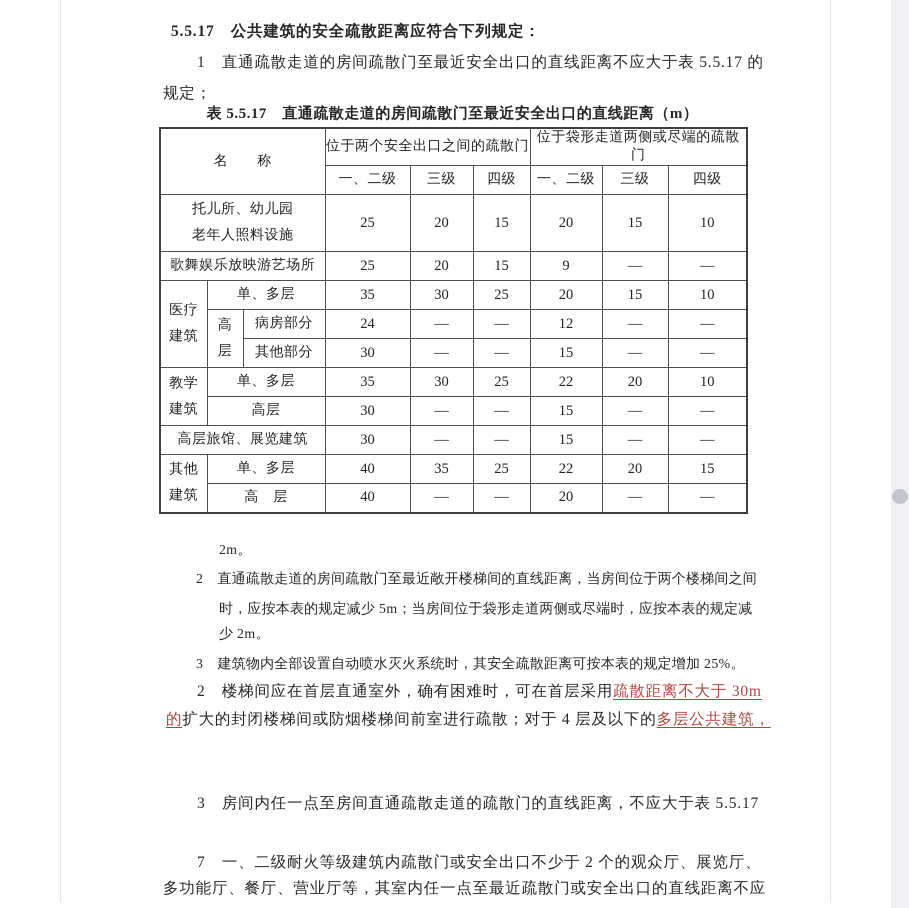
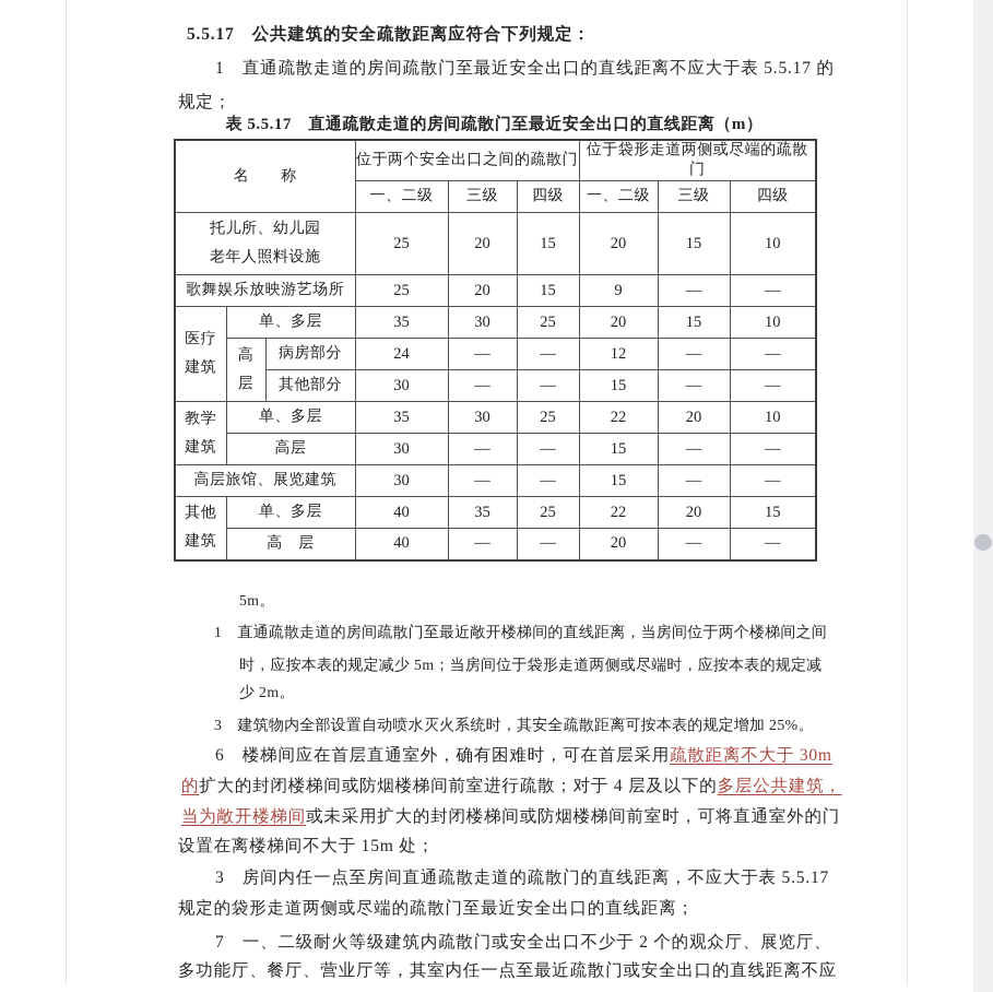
  5.5.17 公共建筑的安全疏散距离应符合下列规定：
  1 直通疏散走道的房间疏散门至最近安全出口的直线距离不应大于表 5.5.17 的
  规定；
  表 5.5.17 直通疏散走道的房间疏散门至最近安全出口的直线距离（m）
  名 称	位于两个安全出口之间的疏散门	位于袋形走道两侧或尽端的疏散门
  一、二级	三级	四级	一、二级	三级	四级
  托儿所、幼儿园 老年人照料设施	25	20	15	20	15	10
  歌舞娱乐放映游艺场所	25	20	15	9	—	—
  医疗 建筑	单、多层	35	30	25	20	15	10
  高 层	病房部分	24	—	—	12	—	—
  其他部分	30	—	—	15	—	—
  教学 建筑	单、多层	35	30	25	22	20	10
  高层	30	—	—	15	—	—
  高层旅馆、展览建筑	30	—	—	15	—	—
  其他 建筑	单、多层	40	35	25	22	20	15
  高 层	40	—	—	20	—	—
- 2m。
+ 5m。
- 2 直通疏散走道的房间疏散门至最近敞开楼梯间的直线距离，当房间位于两个楼梯间之间
+ 1 直通疏散走道的房间疏散门至最近敞开楼梯间的直线距离，当房间位于两个楼梯间之间
  时，应按本表的规定减少 5m；当房间位于袋形走道两侧或尽端时，应按本表的规定减
  少 2m。
  3 建筑物内全部设置自动喷水灭火系统时，其安全疏散距离可按本表的规定增加 25%。
- 2 楼梯间应在首层直通室外，确有困难时，可在首层采用疏散距离不大于 30m
+ 6 楼梯间应在首层直通室外，确有困难时，可在首层采用疏散距离不大于 30m
  的扩大的封闭楼梯间或防烟楼梯间前室进行疏散；对于 4 层及以下的多层公共建筑，
+ 当为敞开楼梯间或未采用扩大的封闭楼梯间或防烟楼梯间前室时，可将直通室外的门
+ 设置在离楼梯间不大于 15m 处；
  3 房间内任一点至房间直通疏散走道的疏散门的直线距离，不应大于表 5.5.17
+ 规定的袋形走道两侧或尽端的疏散门至最近安全出口的直线距离；
  7 一、二级耐火等级建筑内疏散门或安全出口不少于 2 个的观众厅、展览厅、
  多功能厅、餐厅、营业厅等，其室内任一点至最近疏散门或安全出口的直线距离不应
